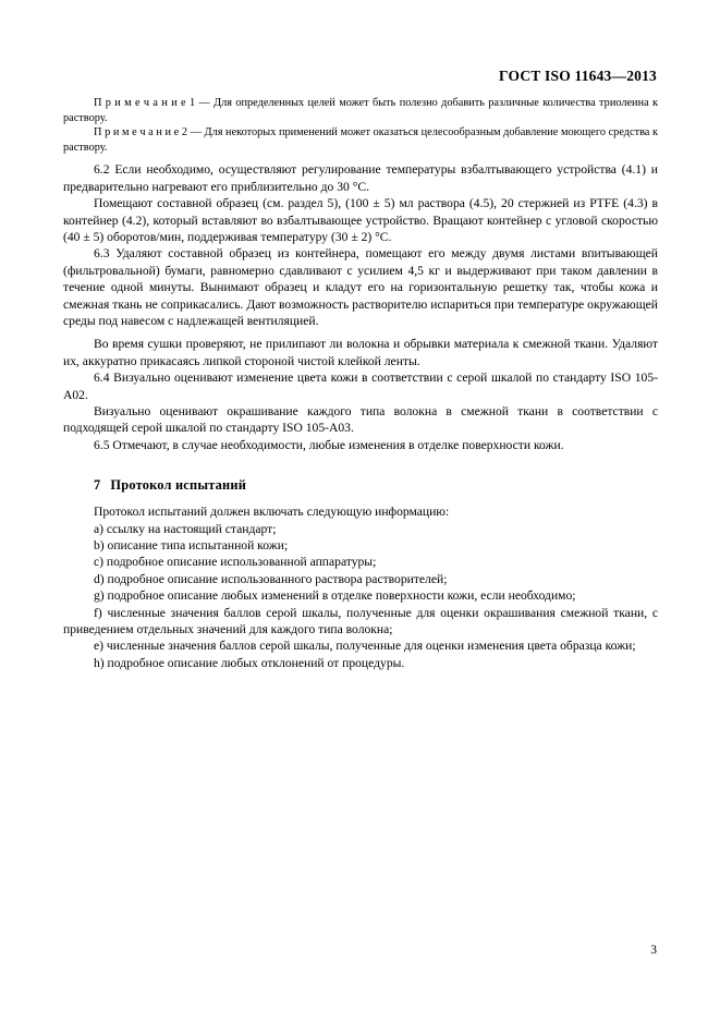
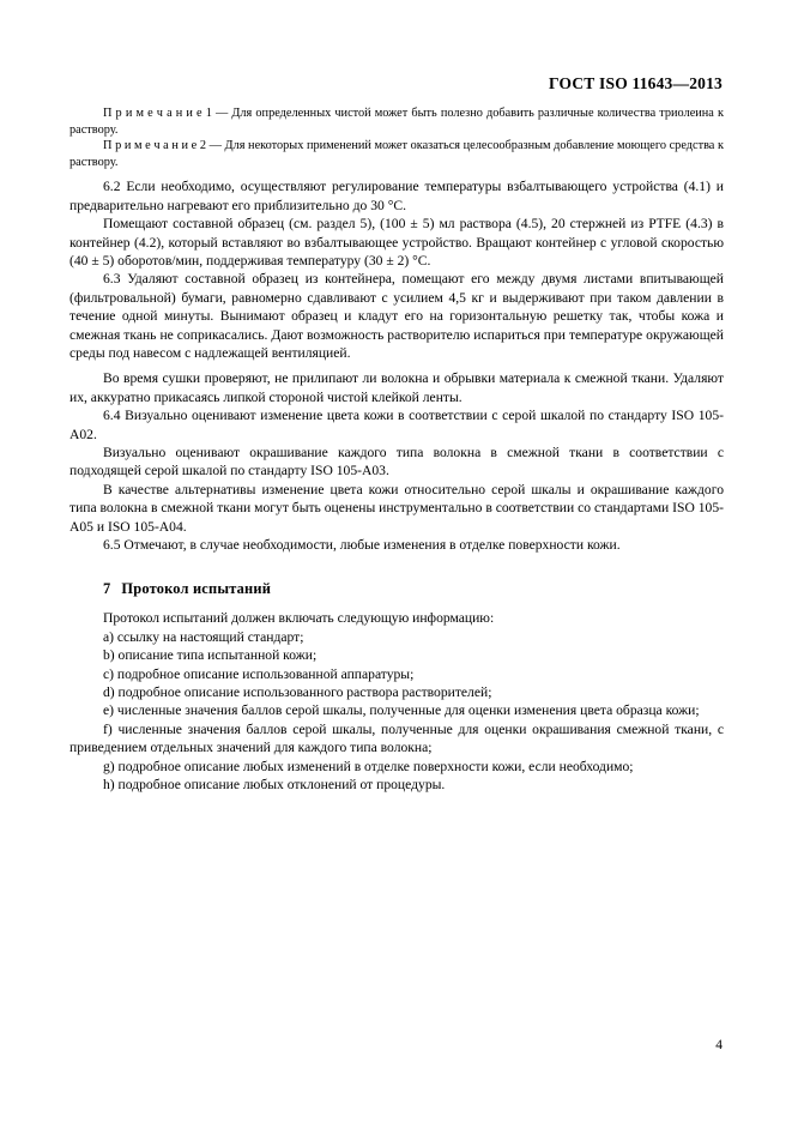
  ГОСТ ISO 11643—2013
- П р и м е ч а н и е 1 — Для определенных целей может быть полезно добавить различные количества триолеина к раствору.
+ П р и м е ч а н и е 1 — Для определенных чистой может быть полезно добавить различные количества триолеина к раствору.
  П р и м е ч а н и е 2 — Для некоторых применений может оказаться целесообразным добавление моющего средства к раствору.
  6.2 Если необходимо, осуществляют регулирование температуры взбалтывающего устройства (4.1) и предварительно нагревают его приблизительно до 30 °С.
  Помещают составной образец (см. раздел 5), (100 ± 5) мл раствора (4.5), 20 стержней из PTFE (4.3) в контейнер (4.2), который вставляют во взбалтывающее устройство. Вращают контейнер с угловой скоростью (40 ± 5) оборотов/мин, поддерживая температуру (30 ± 2) °С.
  6.3 Удаляют составной образец из контейнера, помещают его между двумя листами впитывающей (фильтровальной) бумаги, равномерно сдавливают с усилием 4,5 кг и выдерживают при таком давлении в течение одной минуты. Вынимают образец и кладут его на горизонтальную решетку так, чтобы кожа и смежная ткань не соприкасались. Дают возможность растворителю испариться при температуре окружающей среды под навесом с надлежащей вентиляцией.
  Во время сушки проверяют, не прилипают ли волокна и обрывки материала к смежной ткани. Удаляют их, аккуратно прикасаясь липкой стороной чистой клейкой ленты.
  6.4 Визуально оценивают изменение цвета кожи в соответствии с серой шкалой по стандарту ISO 105-A02.
  Визуально оценивают окрашивание каждого типа волокна в смежной ткани в соответствии с подходящей серой шкалой по стандарту ISO 105-A03.
+ В качестве альтернативы изменение цвета кожи относительно серой шкалы и окрашивание каждого типа волокна в смежной ткани могут быть оценены инструментально в соответствии со стандартами ISO 105-A05 и ISO 105-A04.
  6.5 Отмечают, в случае необходимости, любые изменения в отделке поверхности кожи.
  7 Протокол испытаний
  Протокол испытаний должен включать следующую информацию:
  a) ссылку на настоящий стандарт;
  b) описание типа испытанной кожи;
  c) подробное описание использованной аппаратуры;
  d) подробное описание использованного раствора растворителей;
- g) подробное описание любых изменений в отделке поверхности кожи, если необходимо;
+ e) численные значения баллов серой шкалы, полученные для оценки изменения цвета образца кожи;
  f) численные значения баллов серой шкалы, полученные для оценки окрашивания смежной ткани, с приведением отдельных значений для каждого типа волокна;
- e) численные значения баллов серой шкалы, полученные для оценки изменения цвета образца кожи;
+ g) подробное описание любых изменений в отделке поверхности кожи, если необходимо;
  h) подробное описание любых отклонений от процедуры.
- 3
+ 4
